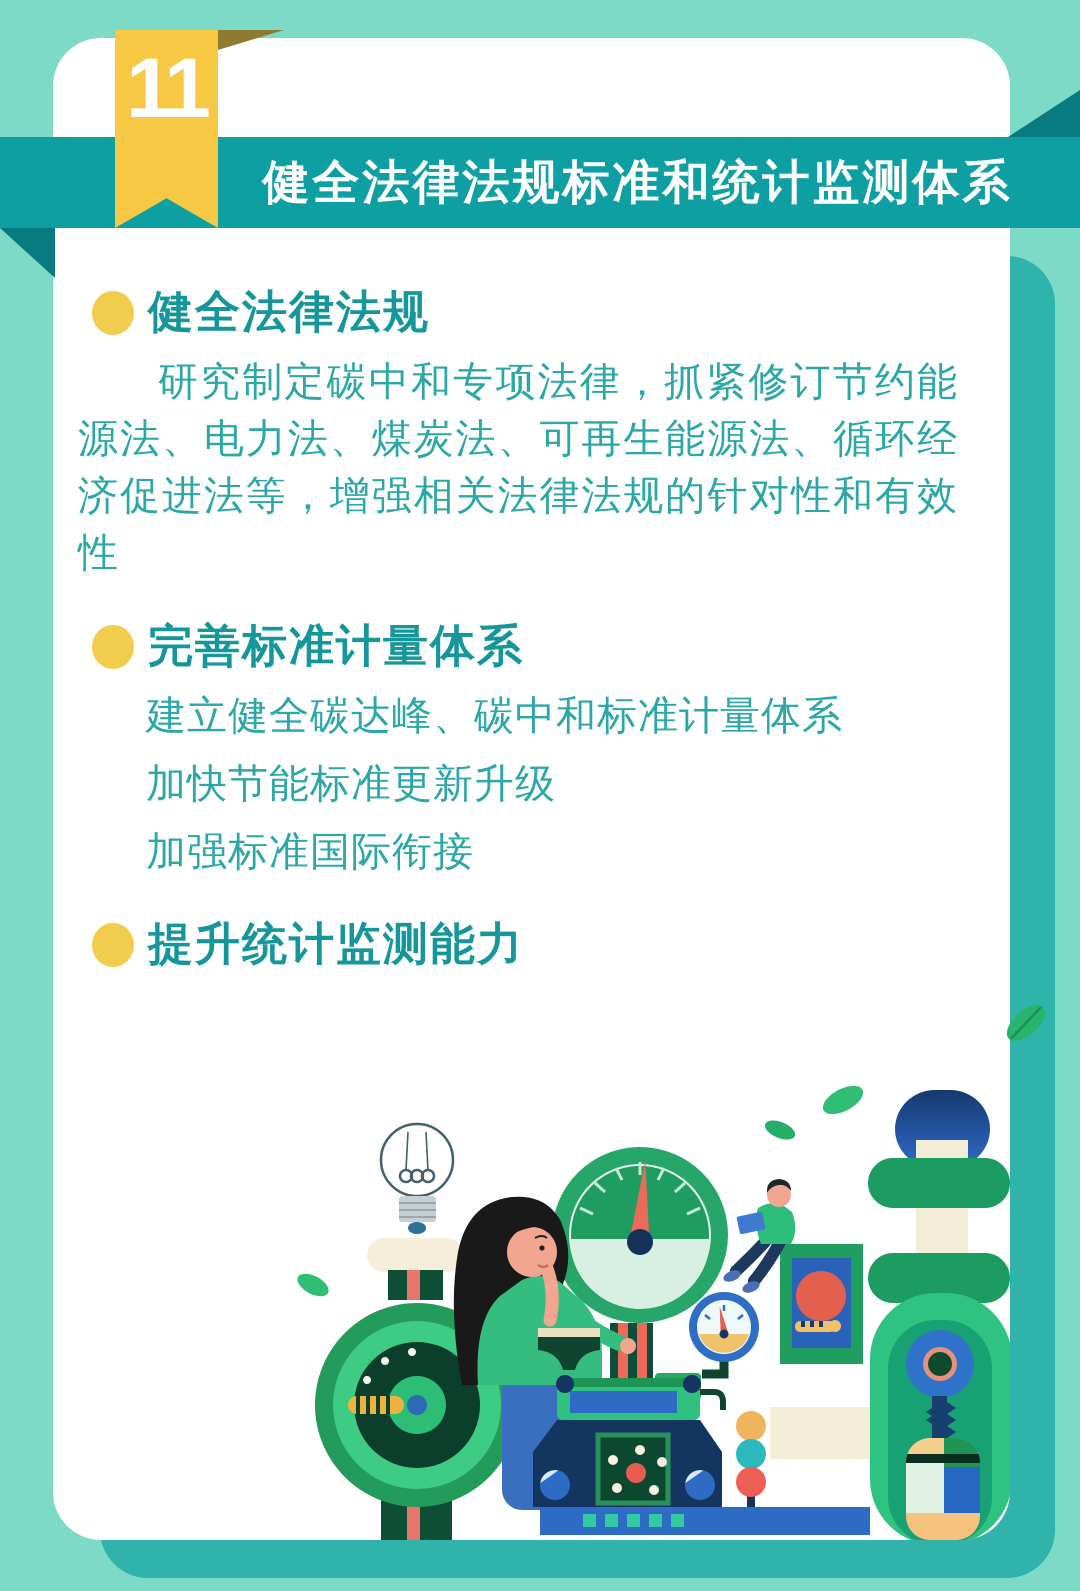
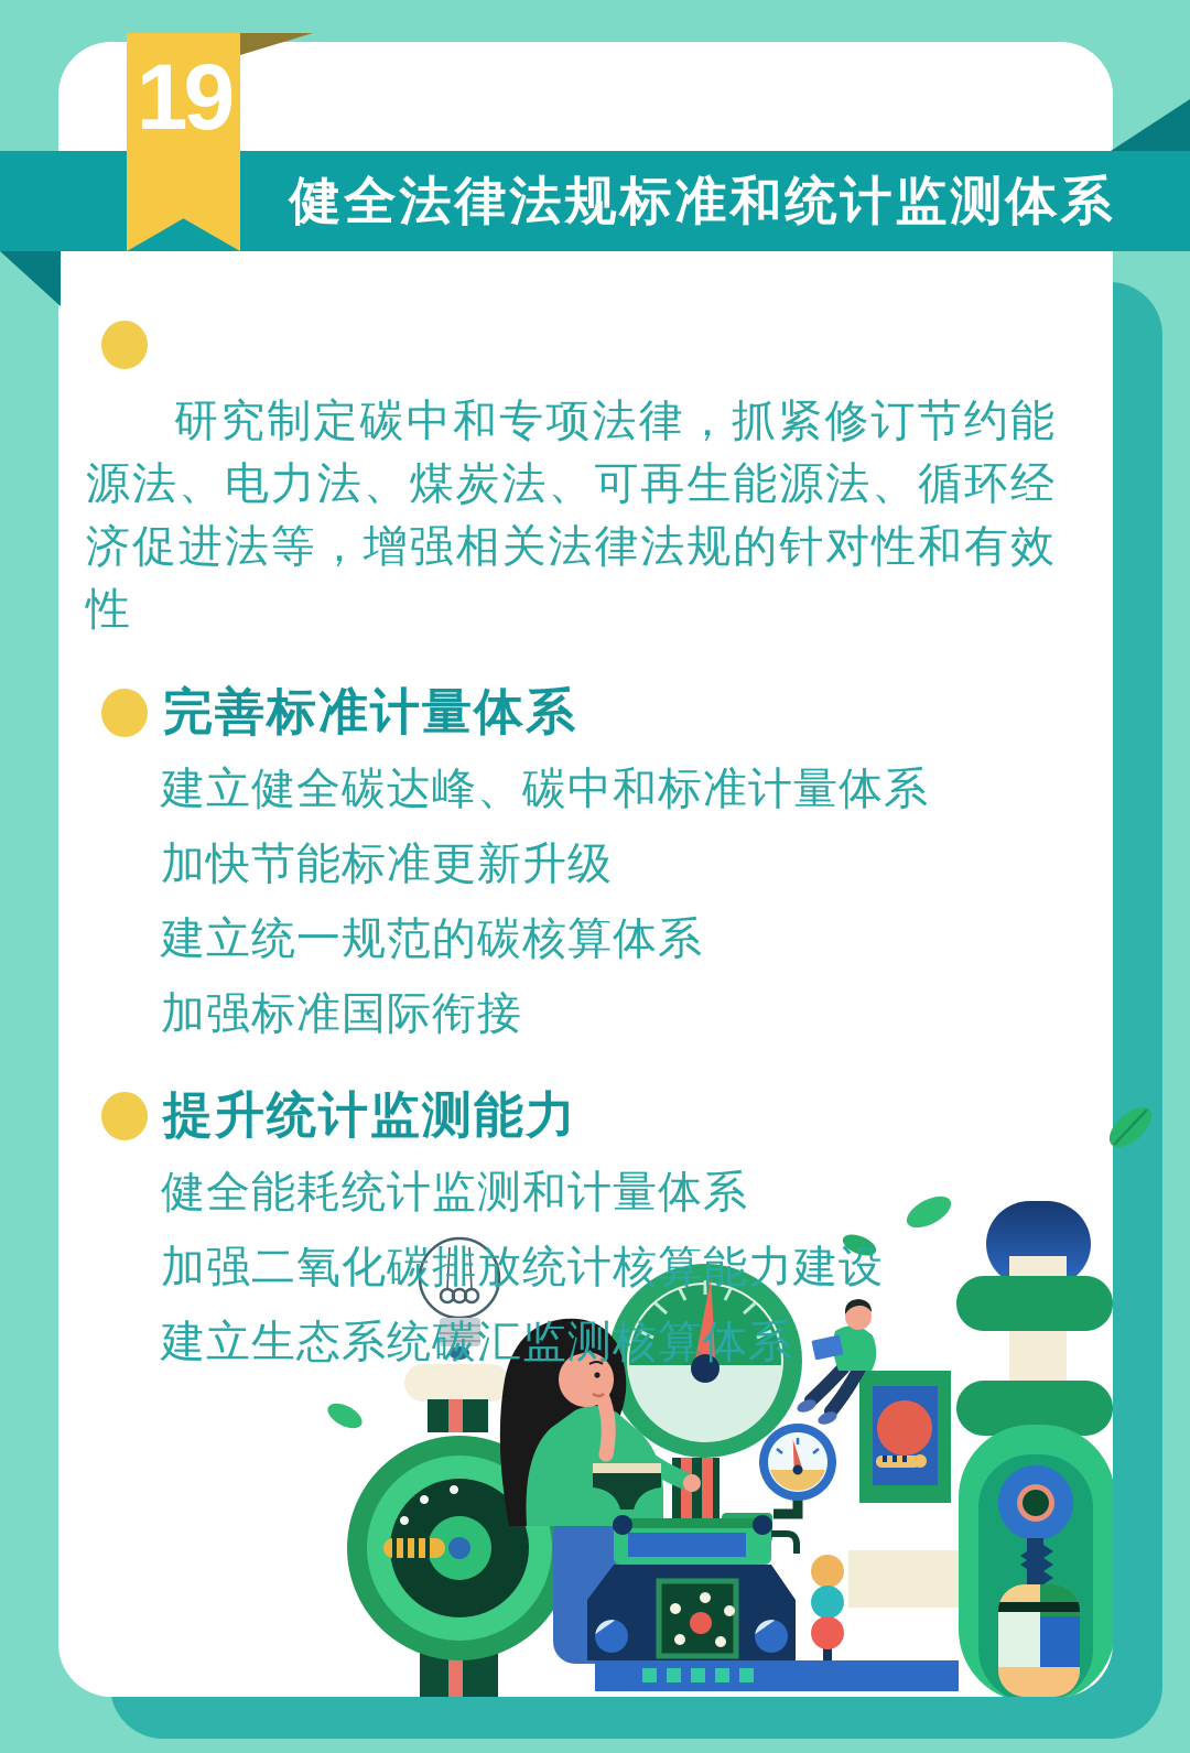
  健全法律法规标准和统计监测体系
- 11
+ 19
- 健全法律法规
  研究制定碳中和专项法律，抓紧修订节约能源法、电力法、煤炭法、可再生能源法、循环经济促进法等，增强相关法律法规的针对性和有效性
  完善标准计量体系
  建立健全碳达峰、碳中和标准计量体系
  加快节能标准更新升级
+ 建立统一规范的碳核算体系
  加强标准国际衔接
  提升统计监测能力
+ 健全能耗统计监测和计量体系
+ 加强二氧化碳排放统计核算能力建设
+ 建立生态系统碳汇监测核算体系
